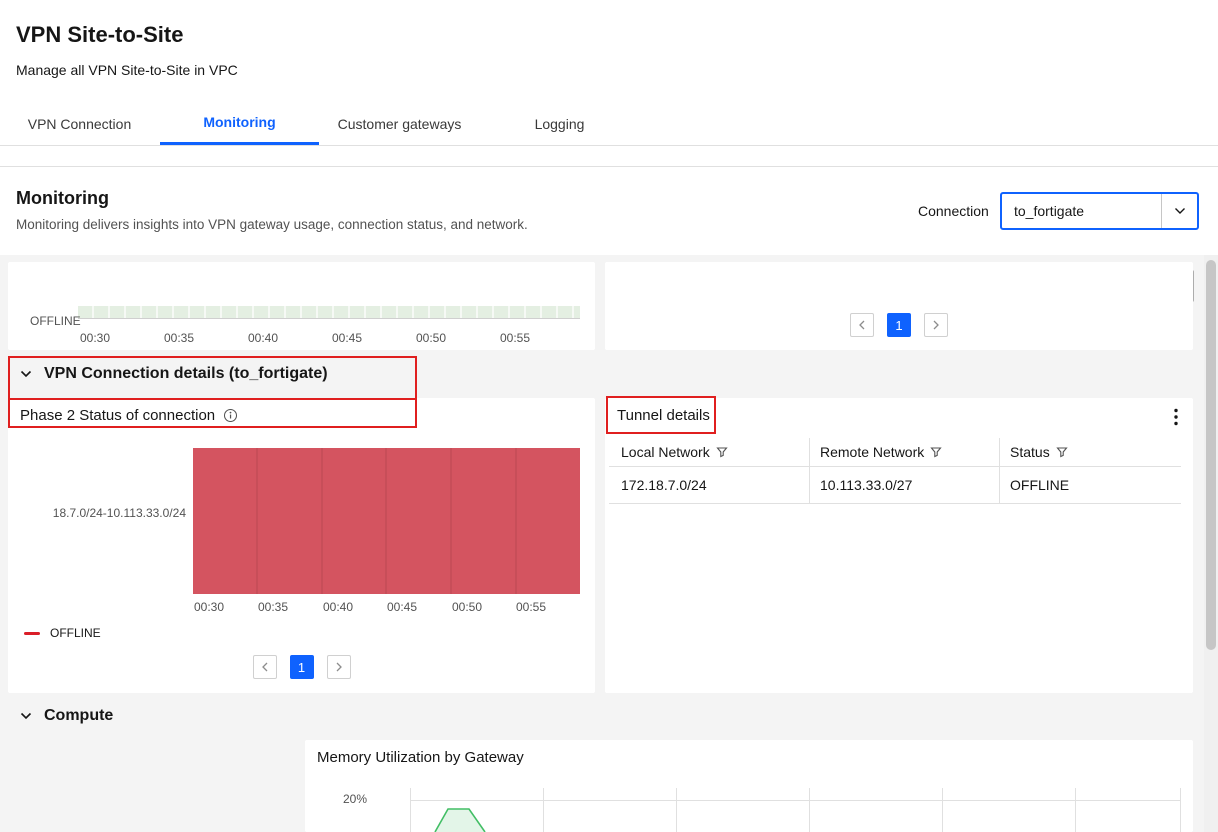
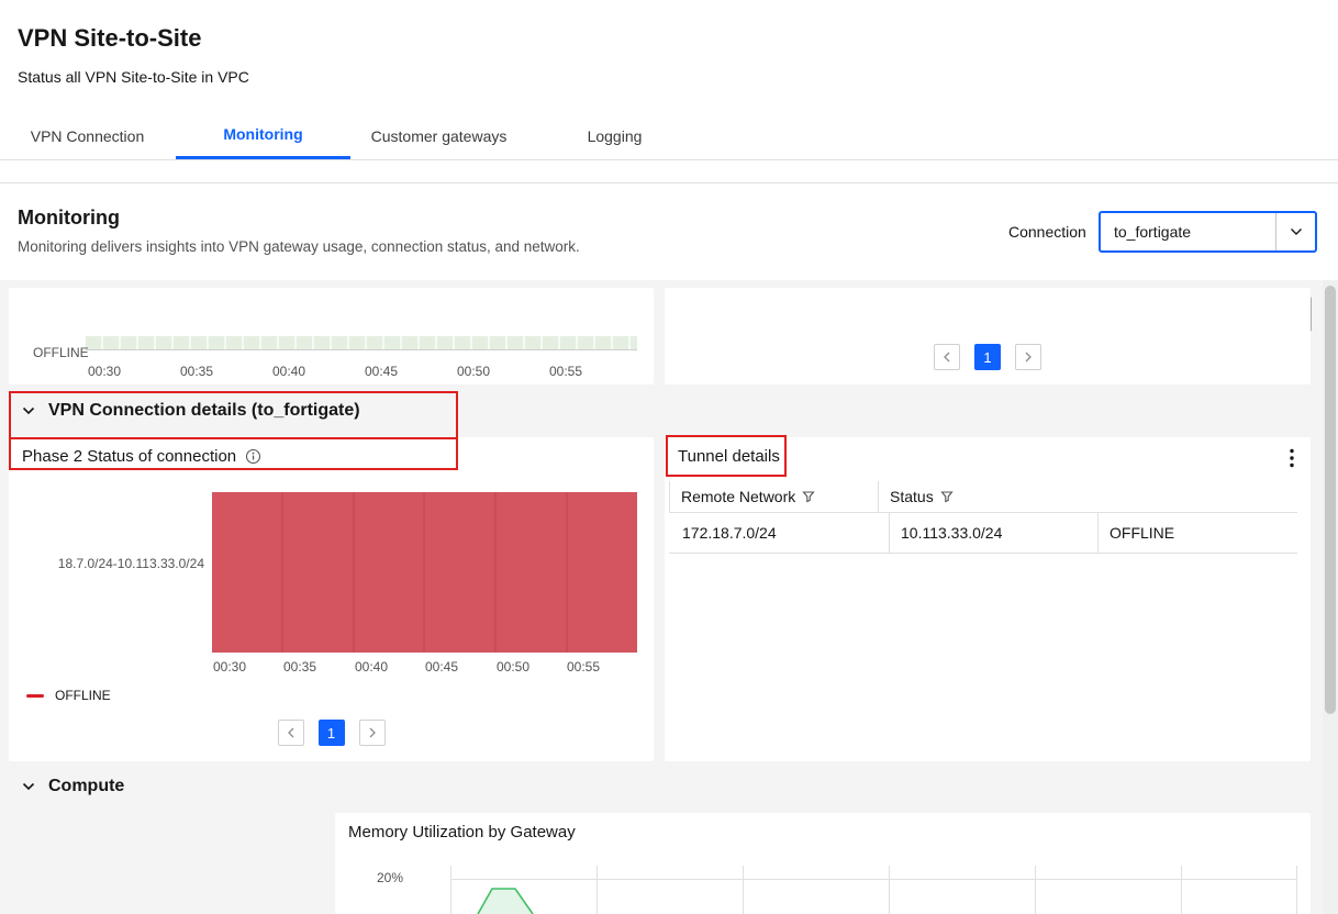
  VPN Site-to-Site
- Manage all VPN Site-to-Site in VPC
+ Status all VPN Site-to-Site in VPC
  VPN Connection
  Monitoring
  Customer gateways
  Logging
  Monitoring
  Monitoring delivers insights into VPN gateway usage, connection status, and network.
  Connection
  to_fortigate
  OFFLINE
  00:30
  00:35
  00:40
  00:45
  00:50
  00:55
  1
  VPN Connection details (to_fortigate)
  Phase 2 Status of connection
  18.7.0/24-10.113.33.0/24
  00:30
  00:35
  00:40
  00:45
  00:50
  00:55
  OFFLINE
  1
  Tunnel details
- Local Network
  Remote Network
  Status
  172.18.7.0/24
- 10.113.33.0/27
+ 10.113.33.0/24
  OFFLINE
  Compute
  Memory Utilization by Gateway
  20%
